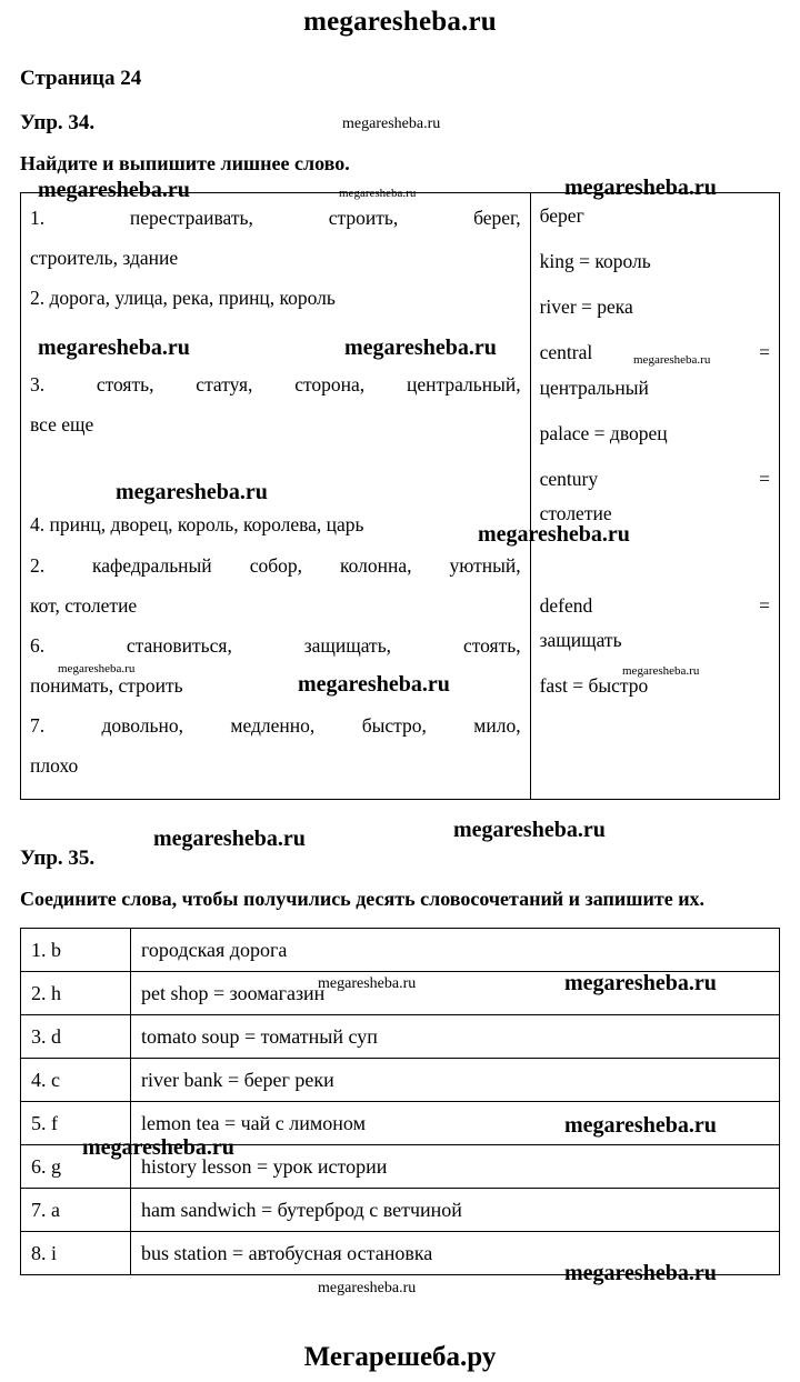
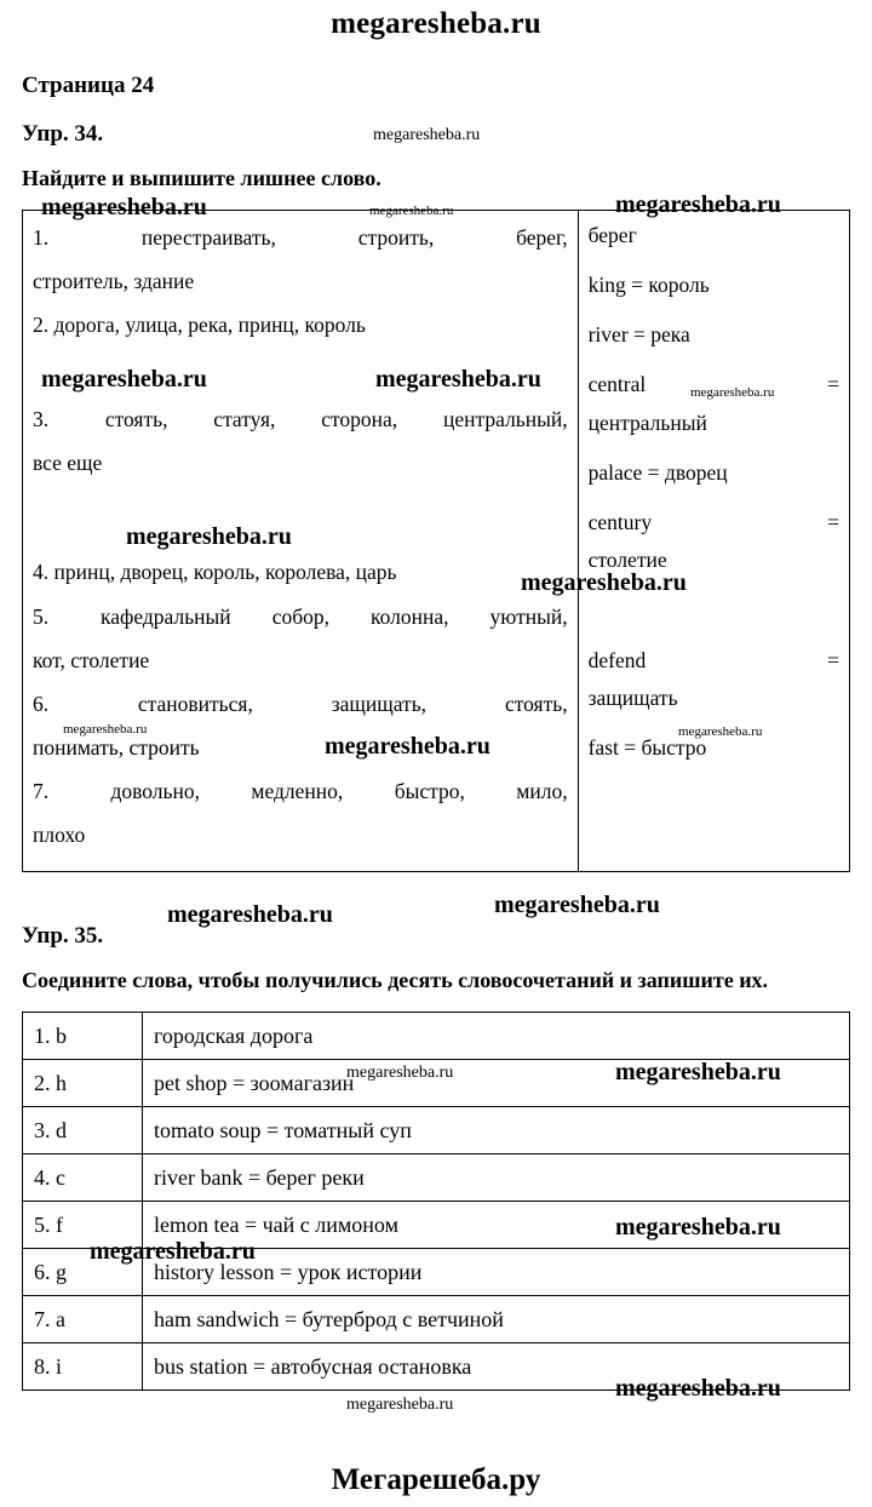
  megaresheba.ru
  Страница 24
  Упр. 34.
  Найдите и выпишите лишнее слово.
- 1. перестраивать, строить, берег, строитель, здание 2. дорога, улица, река, принц, король 3. стоять, статуя, сторона, центральный, все еще 4. принц, дворец, король, королева, царь 2. кафедральный собор, колонна, уютный, кот, столетие 6. становиться, защищать, стоять, понимать, строить 7. довольно, медленно, быстро, мило, плохо	берег king = король river = река central = центральный palace = дворец century = столетие defend = защищать fast = быстро
+ 1. перестраивать, строить, берег, строитель, здание 2. дорога, улица, река, принц, король 3. стоять, статуя, сторона, центральный, все еще 4. принц, дворец, король, королева, царь 5. кафедральный собор, колонна, уютный, кот, столетие 6. становиться, защищать, стоять, понимать, строить 7. довольно, медленно, быстро, мило, плохо	берег king = король river = река central = центральный palace = дворец century = столетие defend = защищать fast = быстро
  Упр. 35.
  Соедините слова, чтобы получились десять словосочетаний и запишите их.
  1. b	городская дорога
  2. h	pet shop = зоомагазин
  3. d	tomato soup = томатный суп
  4. c	river bank = берег реки
  5. f	lemon tea = чай с лимоном
  6. g	history lesson = урок истории
  7. a	ham sandwich = бутерброд с ветчиной
  8. i	bus station = автобусная остановка
  Мегарешеба.ру
  megaresheba.ru
  megaresheba.ru
  megaresheba.ru
  megaresheba.ru
  megaresheba.ru
  megaresheba.ru
  megaresheba.ru
  megaresheba.ru
  megaresheba.ru
  megaresheba.ru
  megaresheba.ru
  megaresheba.ru
  megaresheba.ru
  megaresheba.ru
  megaresheba.ru
  megaresheba.ru
  megaresheba.ru
  megaresheba.ru
  megaresheba.ru
  megaresheba.ru
